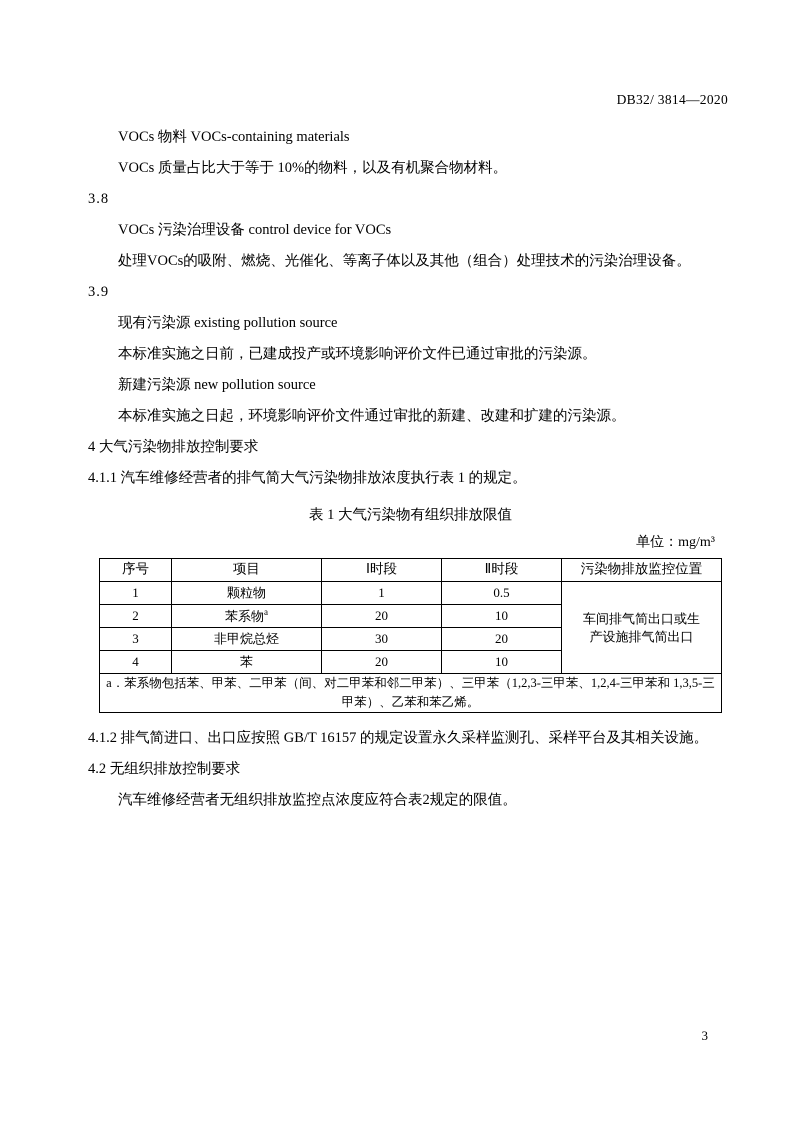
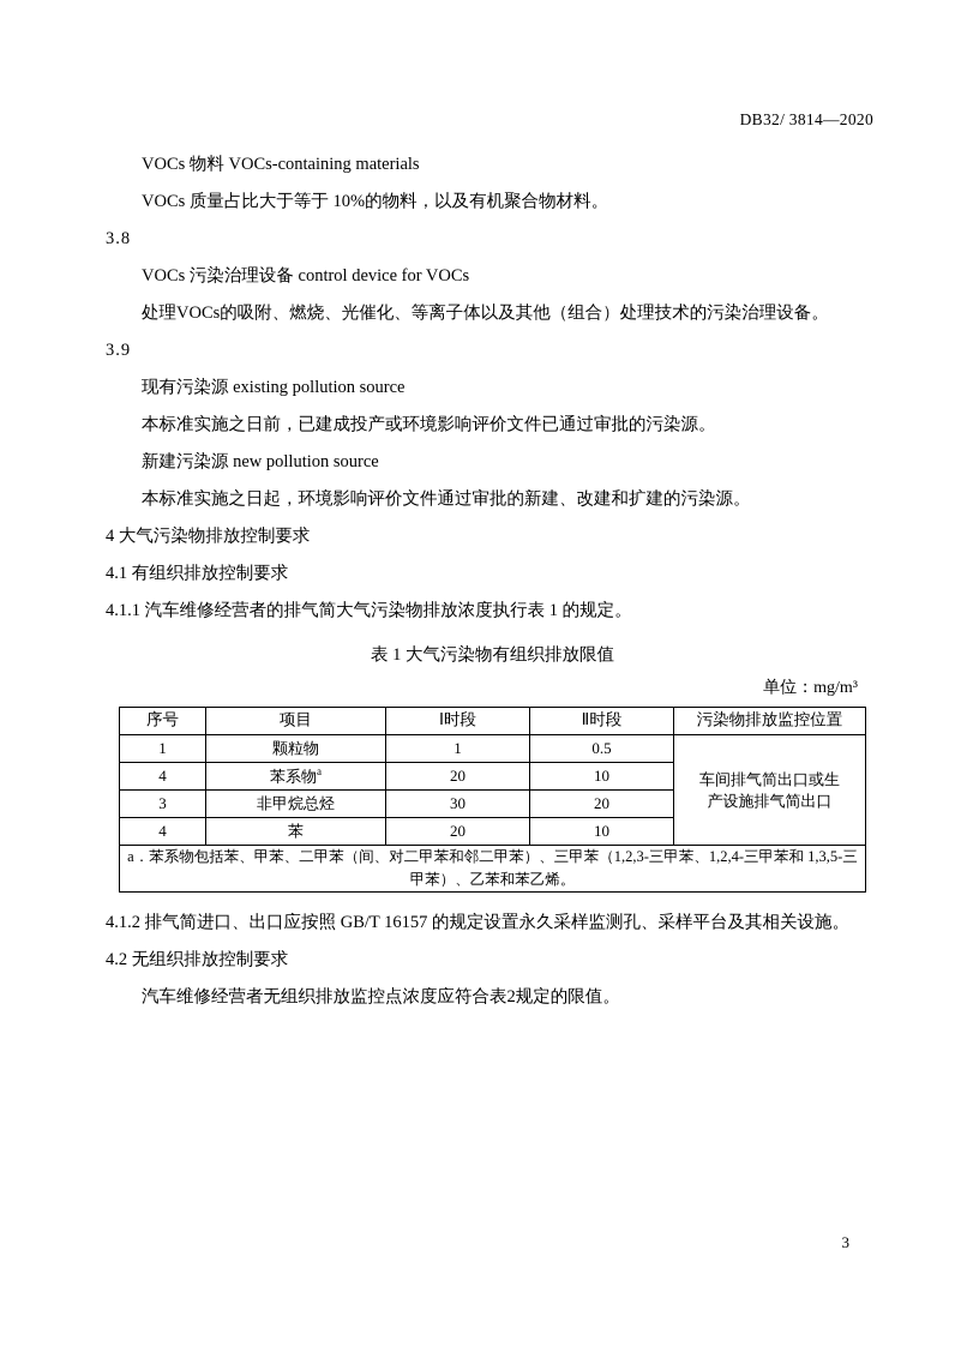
  DB32/ 3814—2020
  VOCs 物料 VOCs-containing materials
  VOCs 质量占比大于等于 10%的物料，以及有机聚合物材料。
  3.8
  VOCs 污染治理设备 control device for VOCs
  处理VOCs的吸附、燃烧、光催化、等离子体以及其他（组合）处理技术的污染治理设备。
  3.9
  现有污染源 existing pollution source
  本标准实施之日前，已建成投产或环境影响评价文件已通过审批的污染源。
  新建污染源 new pollution source
  本标准实施之日起，环境影响评价文件通过审批的新建、改建和扩建的污染源。
  4 大气污染物排放控制要求
+ 4.1 有组织排放控制要求
  4.1.1 汽车维修经营者的排气简大气污染物排放浓度执行表 1 的规定。
  表 1 大气污染物有组织排放限值
  单位：mg/m³
  序号	项目	Ⅰ时段	Ⅱ时段	污染物排放监控位置
  1	颗粒物	1	0.5	车间排气简出口或生 产设施排气简出口
- 2	苯系物a	20	10
+ 4	苯系物a	20	10
  3	非甲烷总烃	30	20
  4	苯	20	10
  a．苯系物包括苯、甲苯、二甲苯（间、对二甲苯和邻二甲苯）、三甲苯（1,2,3-三甲苯、1,2,4-三甲苯和 1,3,5-三甲苯）、乙苯和苯乙烯。
  4.1.2 排气简进口、出口应按照 GB/T 16157 的规定设置永久采样监测孔、采样平台及其相关设施。
  4.2 无组织排放控制要求
  汽车维修经营者无组织排放监控点浓度应符合表2规定的限值。
  3
